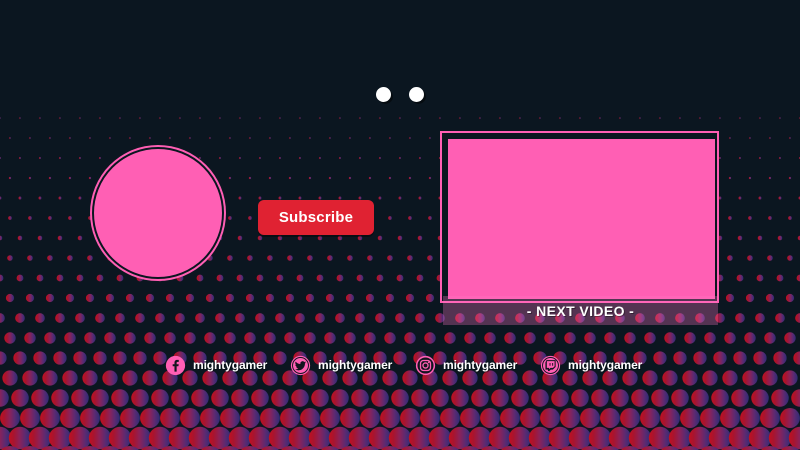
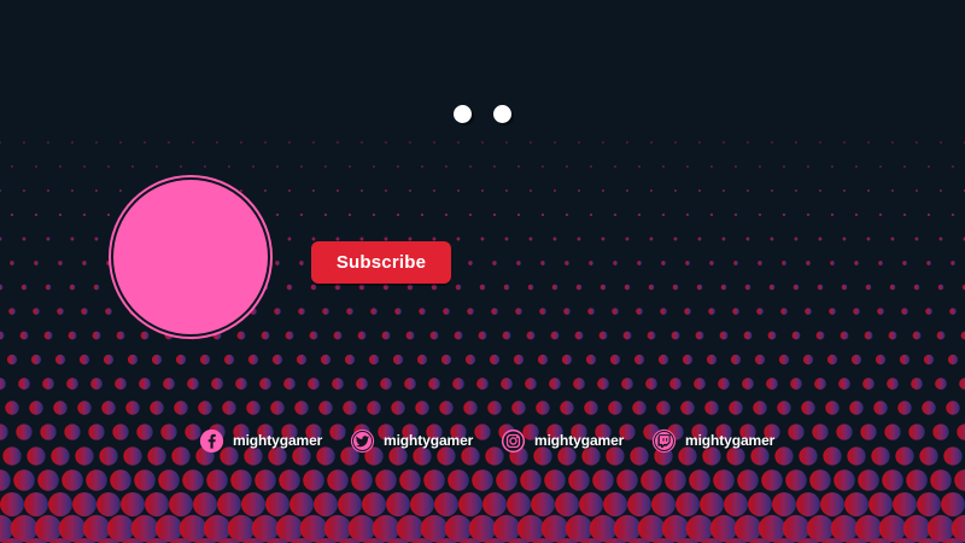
  Subscribe
- - NEXT VIDEO -
  mightygamer
  mightygamer
  mightygamer
  mightygamer
